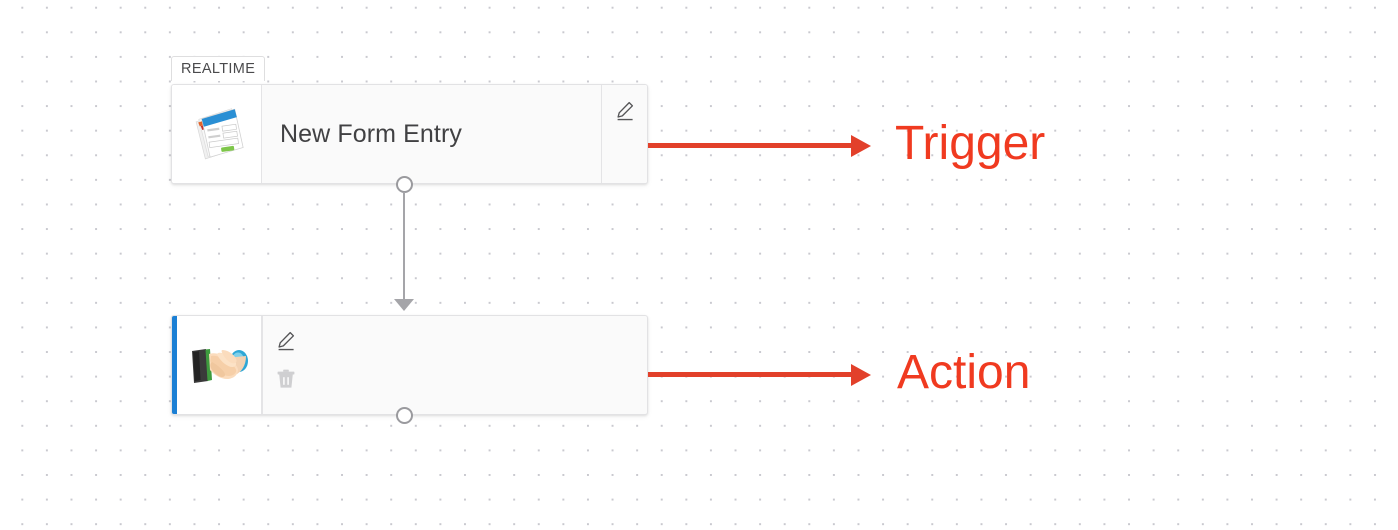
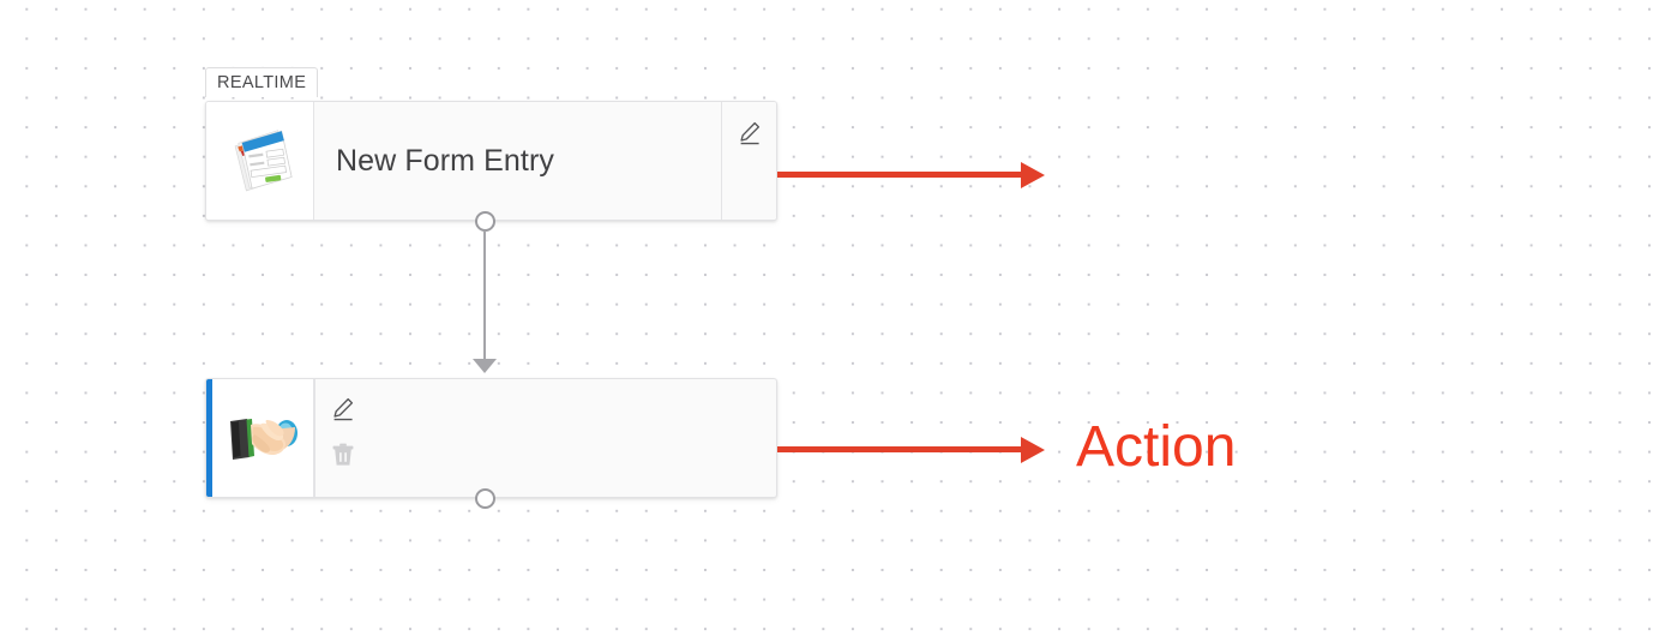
  REALTIME
  New Form Entry
- Trigger
  Action
